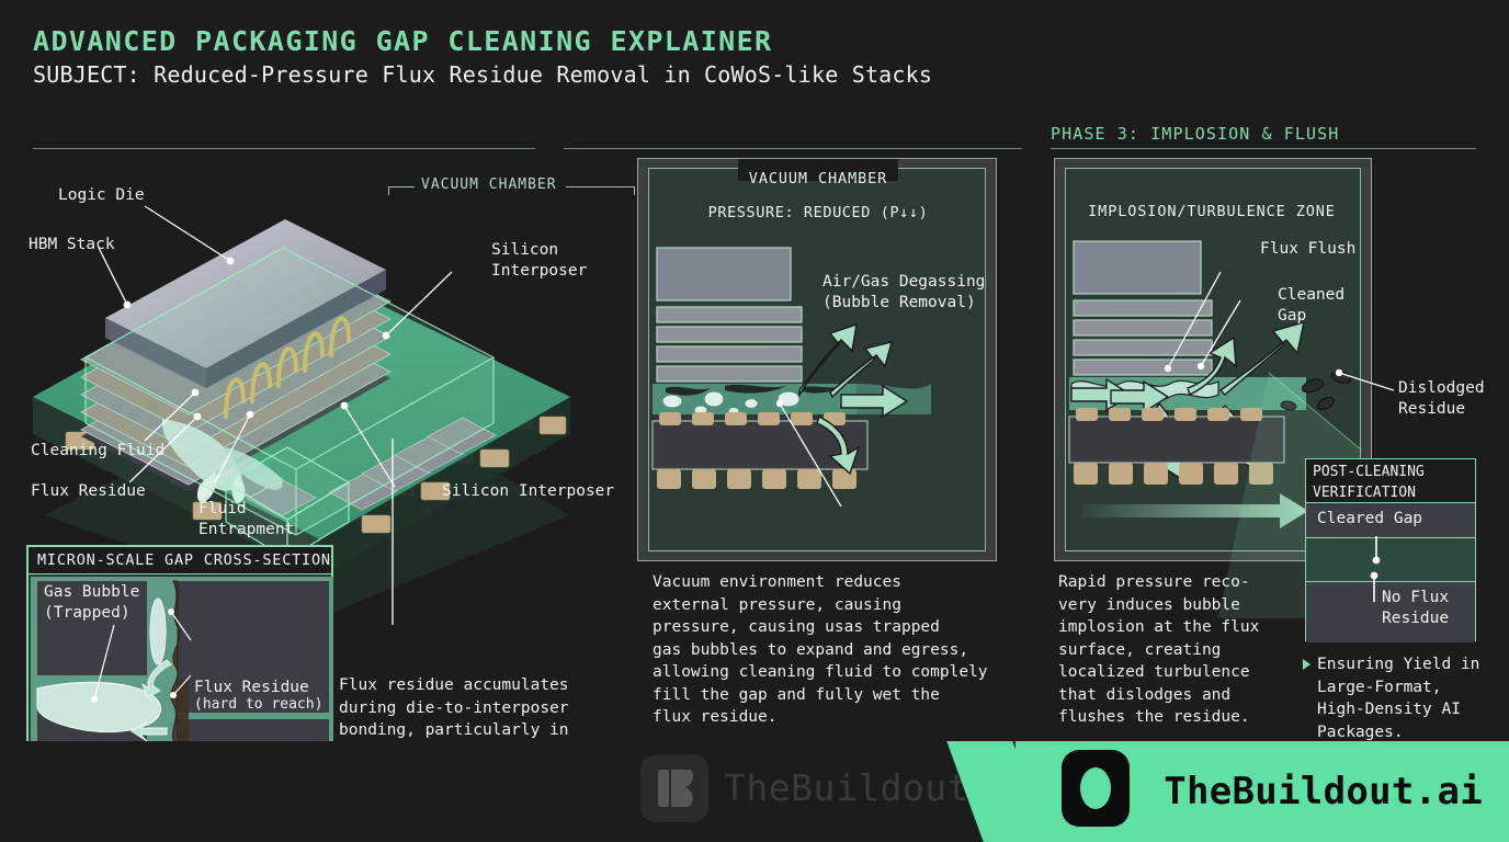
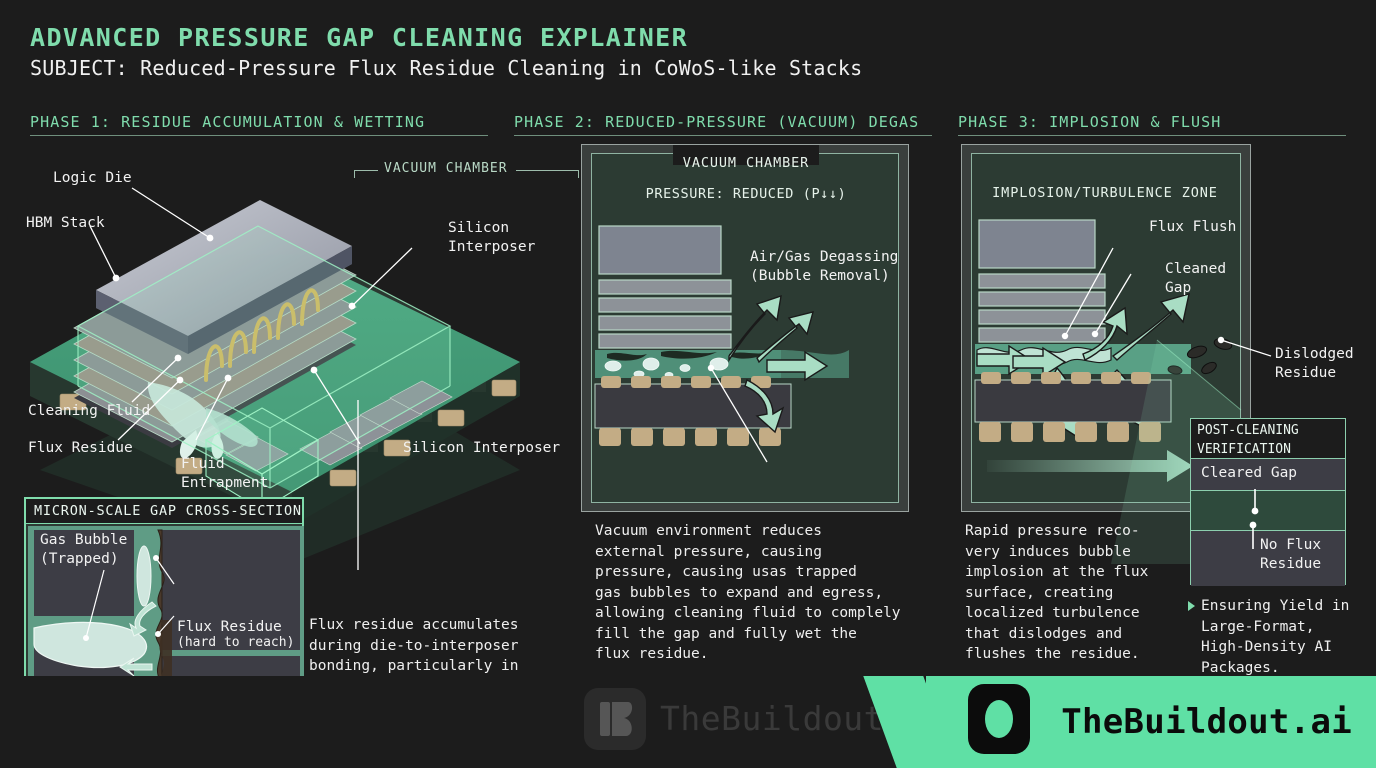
- ADVANCED PACKAGING GAP CLEANING EXPLAINER
+ ADVANCED PRESSURE GAP CLEANING EXPLAINER
- SUBJECT: Reduced-Pressure Flux Residue Removal in CoWoS-like Stacks
+ SUBJECT: Reduced-Pressure Flux Residue Cleaning in CoWoS-like Stacks
+ PHASE 1: RESIDUE ACCUMULATION & WETTING
+ PHASE 2: REDUCED-PRESSURE (VACUUM) DEGAS
  PHASE 3: IMPLOSION & FLUSH
  VACUUM CHAMBER
  Logic Die
  HBM Stack
  Silicon
  Interposer
  Cleaning Fluid
  Flux Residue
  Fluid
  Entrapment
  Silicon Interposer
  MICRON-SCALE GAP CROSS-SECTION
  Gas Bubble
  (Trapped)
  Flux Residue
  (hard to reach)
  Flux residue accumulates
  during die-to-interposer
  bonding, particularly in
  VACUUM CHAMBER
  PRESSURE: REDUCED (P↓↓)
  Air/Gas Degassing
  (Bubble Removal)
  Vacuum environment reduces
  external pressure, causing
  pressure, causing usas trapped
  gas bubbles to expand and egress,
  allowing cleaning fluid to complely
  fill the gap and fully wet the
  flux residue.
  IMPLOSION/TURBULENCE ZONE
  Flux Flush
  Cleaned
  Gap
  Dislodged
  Residue
  POST-CLEANING VERIFICATION
  Cleared Gap
  No Flux
  Residue
  Rapid pressure reco-
  very induces bubble
  implosion at the flux
  surface, creating
  localized turbulence
  that dislodges and
  flushes the residue.
  Ensuring Yield in
  Large-Format,
  High-Density AI
  Packages.
  TheBuildout
  TheBuildout.ai
